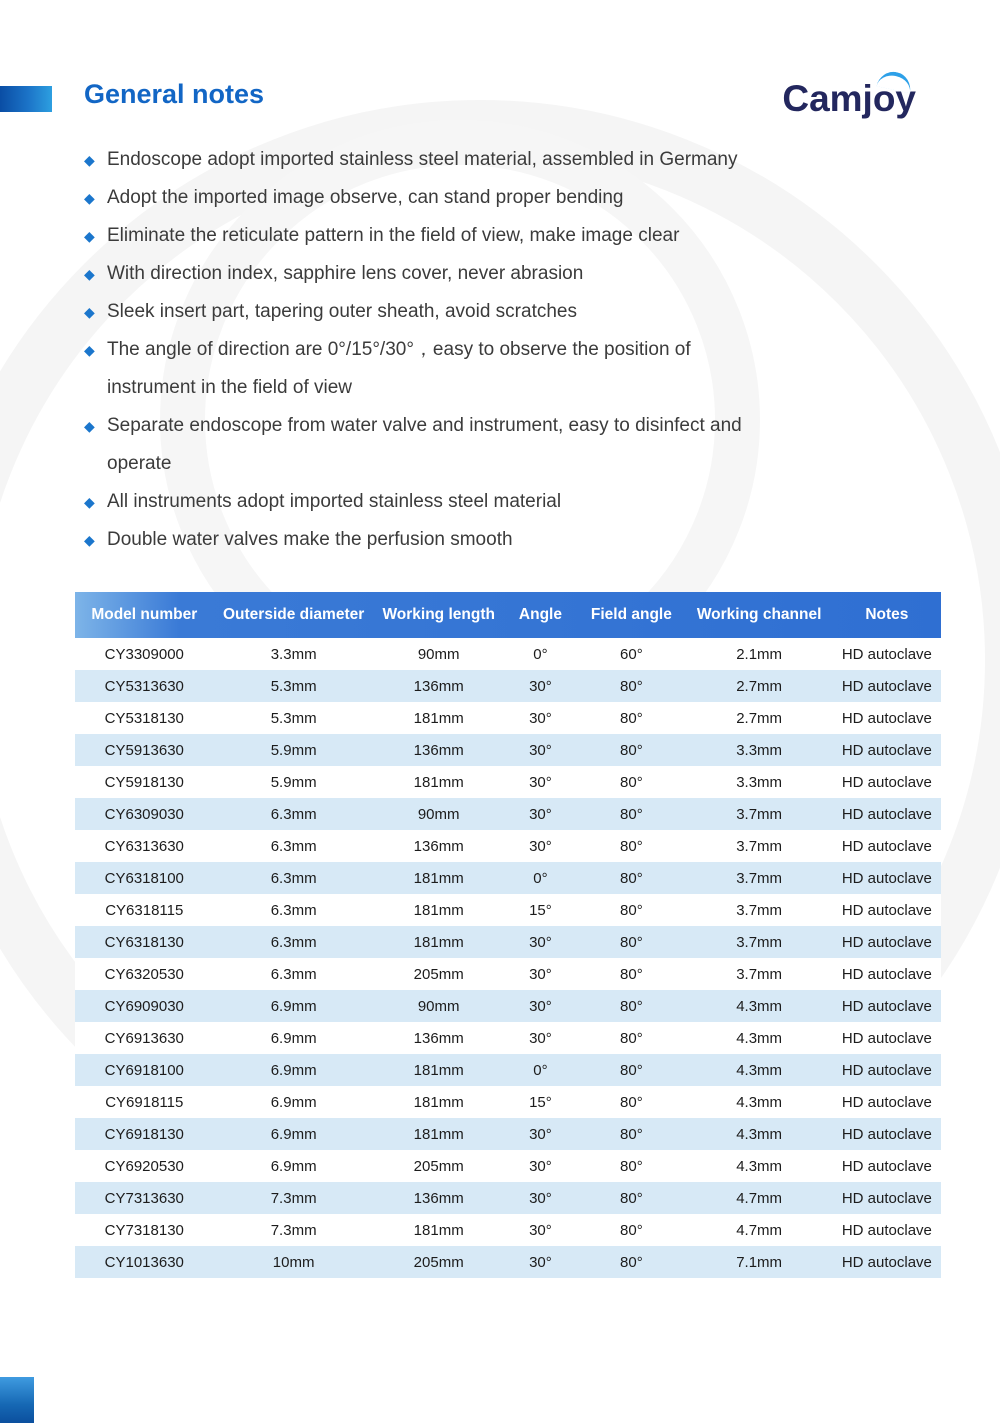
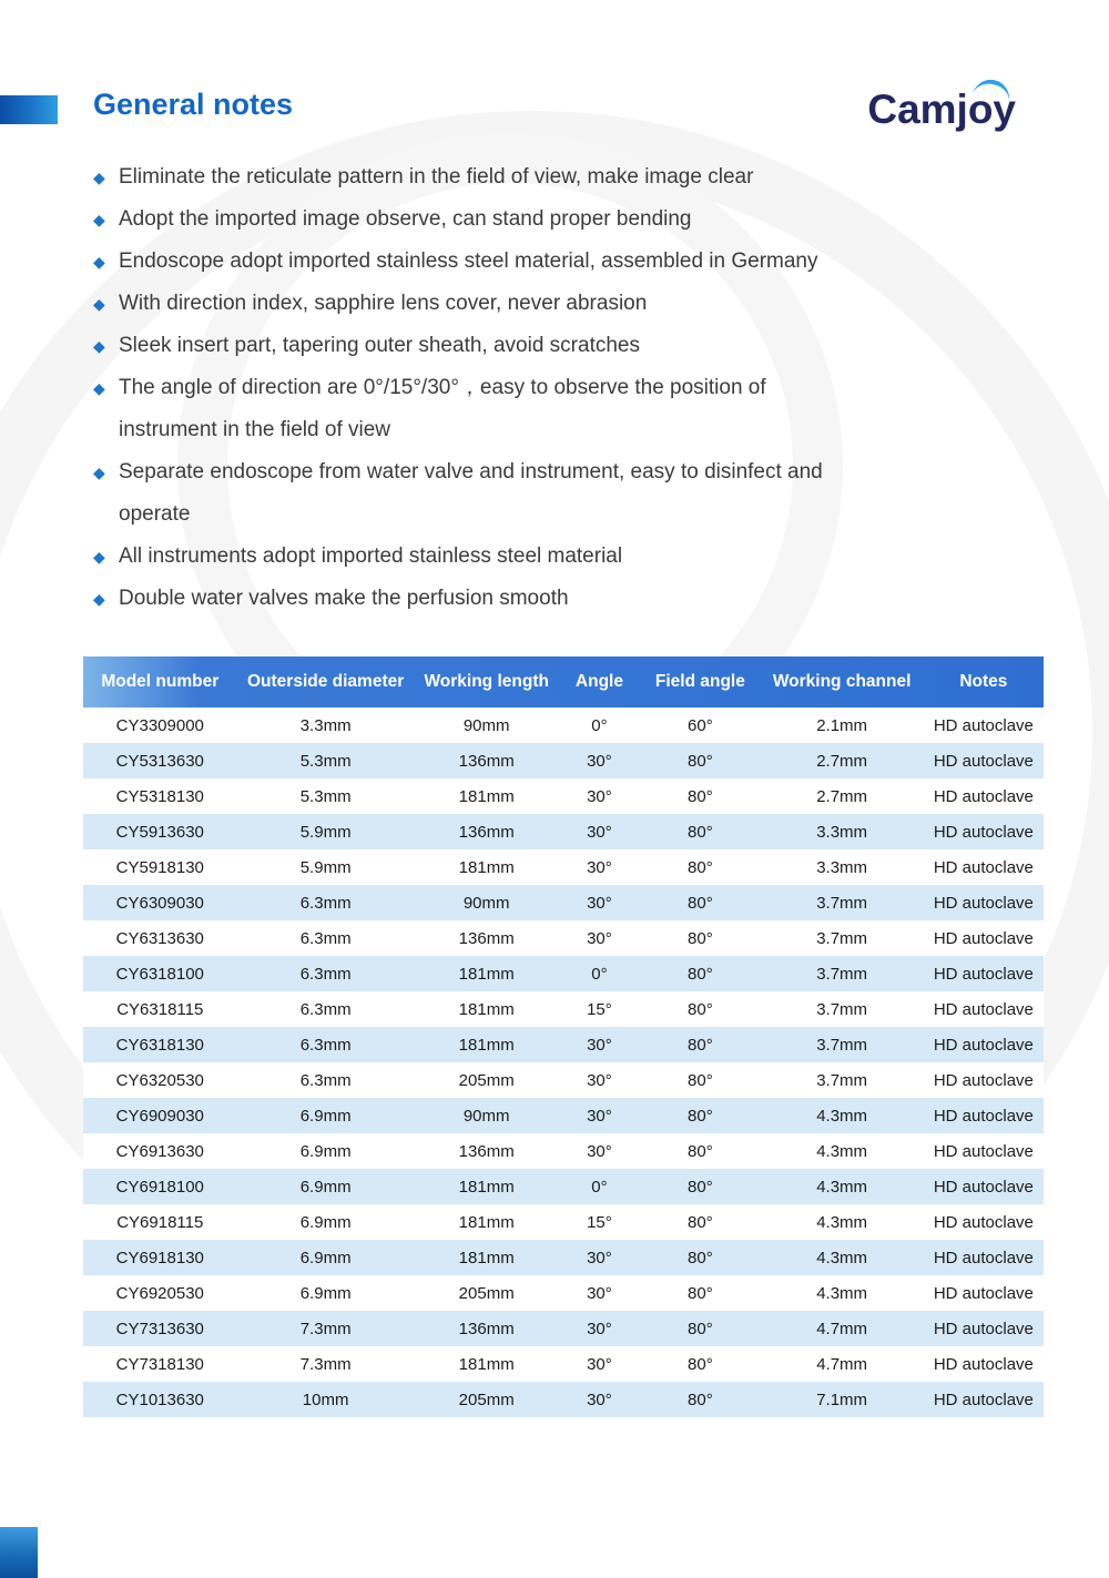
  General notes
  Camjoy
  ◆
- Endoscope adopt imported stainless steel material, assembled in Germany
+ Eliminate the reticulate pattern in the field of view, make image clear
  ◆
  Adopt the imported image observe, can stand proper bending
  ◆
- Eliminate the reticulate pattern in the field of view, make image clear
+ Endoscope adopt imported stainless steel material, assembled in Germany
  ◆
  With direction index, sapphire lens cover, never abrasion
  ◆
  Sleek insert part, tapering outer sheath, avoid scratches
  ◆
  The angle of direction are 0°/15°/30°，easy to observe the position of
  instrument in the field of view
  ◆
  Separate endoscope from water valve and instrument, easy to disinfect and
  operate
  ◆
  All instruments adopt imported stainless steel material
  ◆
  Double water valves make the perfusion smooth
  Model number	Outerside diameter	Working length	Angle	Field angle	Working channel	Notes
  CY3309000	3.3mm	90mm	0°	60°	2.1mm	HD autoclave
  CY5313630	5.3mm	136mm	30°	80°	2.7mm	HD autoclave
  CY5318130	5.3mm	181mm	30°	80°	2.7mm	HD autoclave
  CY5913630	5.9mm	136mm	30°	80°	3.3mm	HD autoclave
  CY5918130	5.9mm	181mm	30°	80°	3.3mm	HD autoclave
  CY6309030	6.3mm	90mm	30°	80°	3.7mm	HD autoclave
  CY6313630	6.3mm	136mm	30°	80°	3.7mm	HD autoclave
  CY6318100	6.3mm	181mm	0°	80°	3.7mm	HD autoclave
  CY6318115	6.3mm	181mm	15°	80°	3.7mm	HD autoclave
  CY6318130	6.3mm	181mm	30°	80°	3.7mm	HD autoclave
  CY6320530	6.3mm	205mm	30°	80°	3.7mm	HD autoclave
  CY6909030	6.9mm	90mm	30°	80°	4.3mm	HD autoclave
  CY6913630	6.9mm	136mm	30°	80°	4.3mm	HD autoclave
  CY6918100	6.9mm	181mm	0°	80°	4.3mm	HD autoclave
  CY6918115	6.9mm	181mm	15°	80°	4.3mm	HD autoclave
  CY6918130	6.9mm	181mm	30°	80°	4.3mm	HD autoclave
  CY6920530	6.9mm	205mm	30°	80°	4.3mm	HD autoclave
  CY7313630	7.3mm	136mm	30°	80°	4.7mm	HD autoclave
  CY7318130	7.3mm	181mm	30°	80°	4.7mm	HD autoclave
  CY1013630	10mm	205mm	30°	80°	7.1mm	HD autoclave
